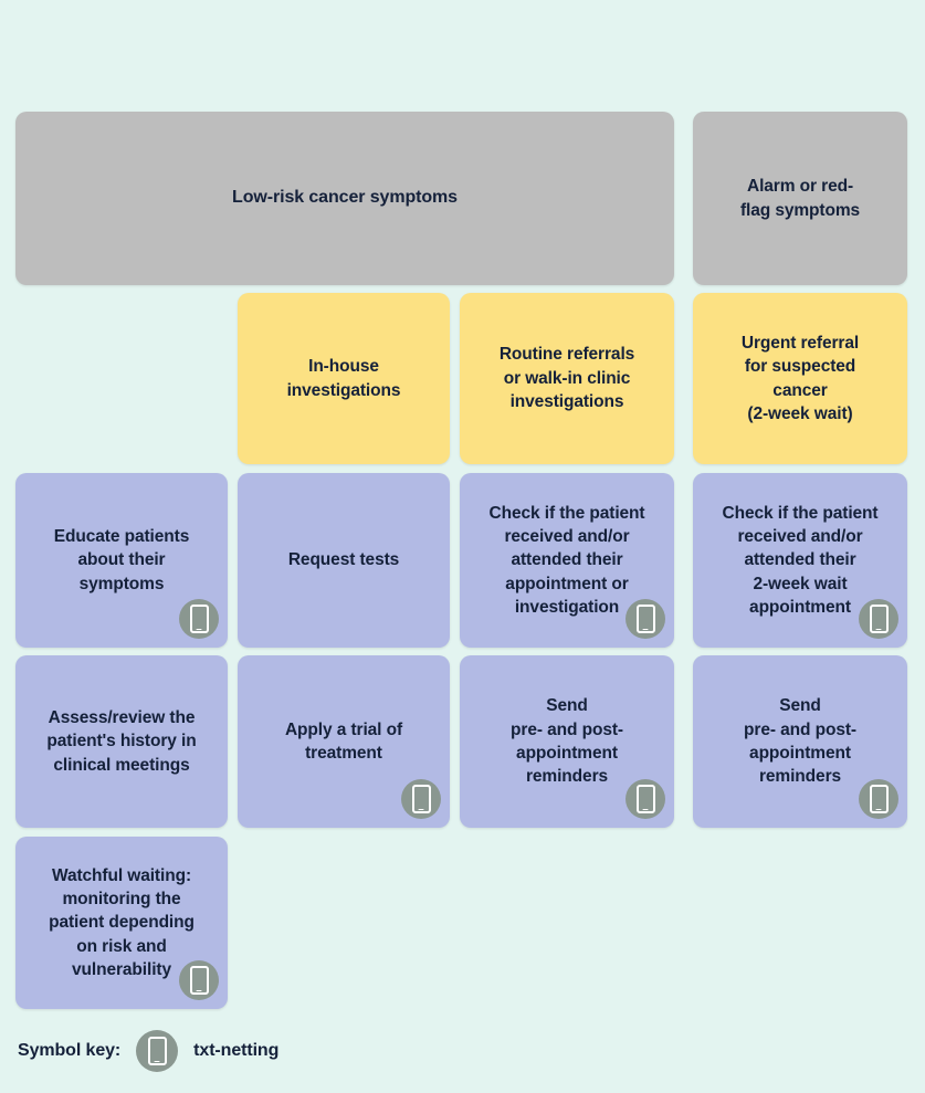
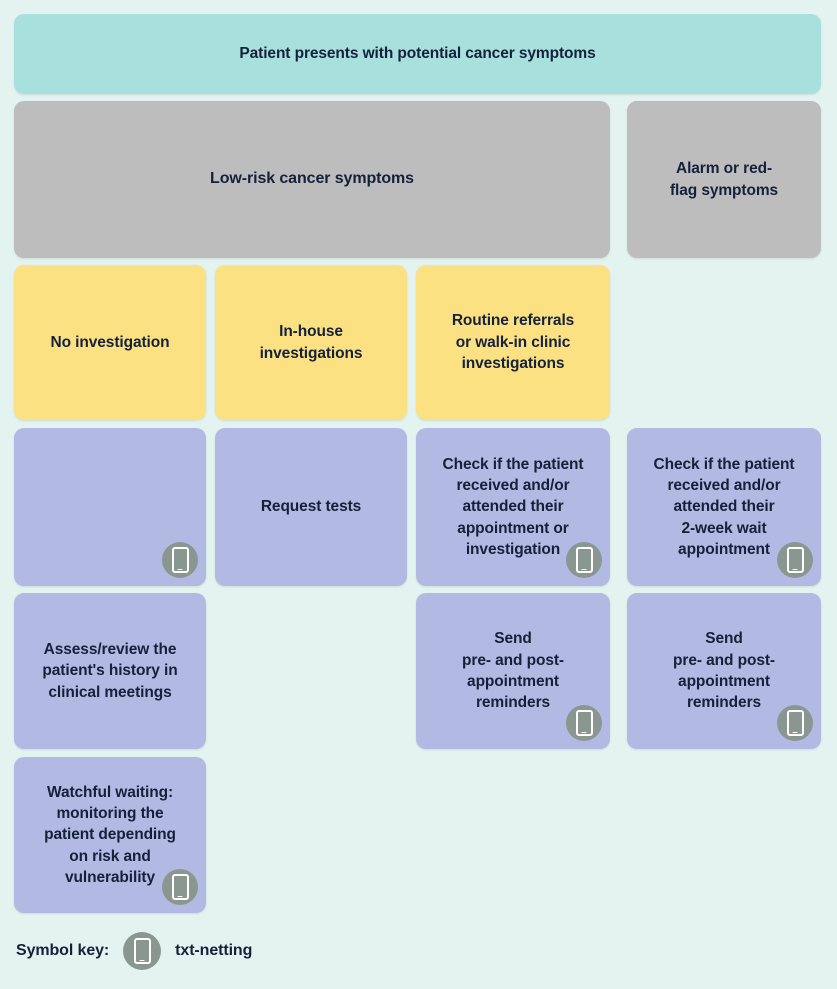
+ Patient presents with potential cancer symptoms
  Low-risk cancer symptoms
  Alarm or red-
  flag symptoms
+ No investigation
  In-house
  investigations
  Routine referrals
  or walk-in clinic
  investigations
- Urgent referral
- for suspected
- cancer
- (2-week wait)
- Educate patients
- about their
- symptoms
  Request tests
  Check if the patient
  received and/or
  attended their
  appointment or
  investigation
  Check if the patient
  received and/or
  attended their
  2-week wait
  appointment
  Assess/review the
  patient's history in
  clinical meetings
- Apply a trial of
- treatment
  Send
  pre- and post-
  appointment
  reminders
  Send
  pre- and post-
  appointment
  reminders
  Watchful waiting:
  monitoring the
  patient depending
  on risk and
  vulnerability
  Symbol key:
  txt-netting
